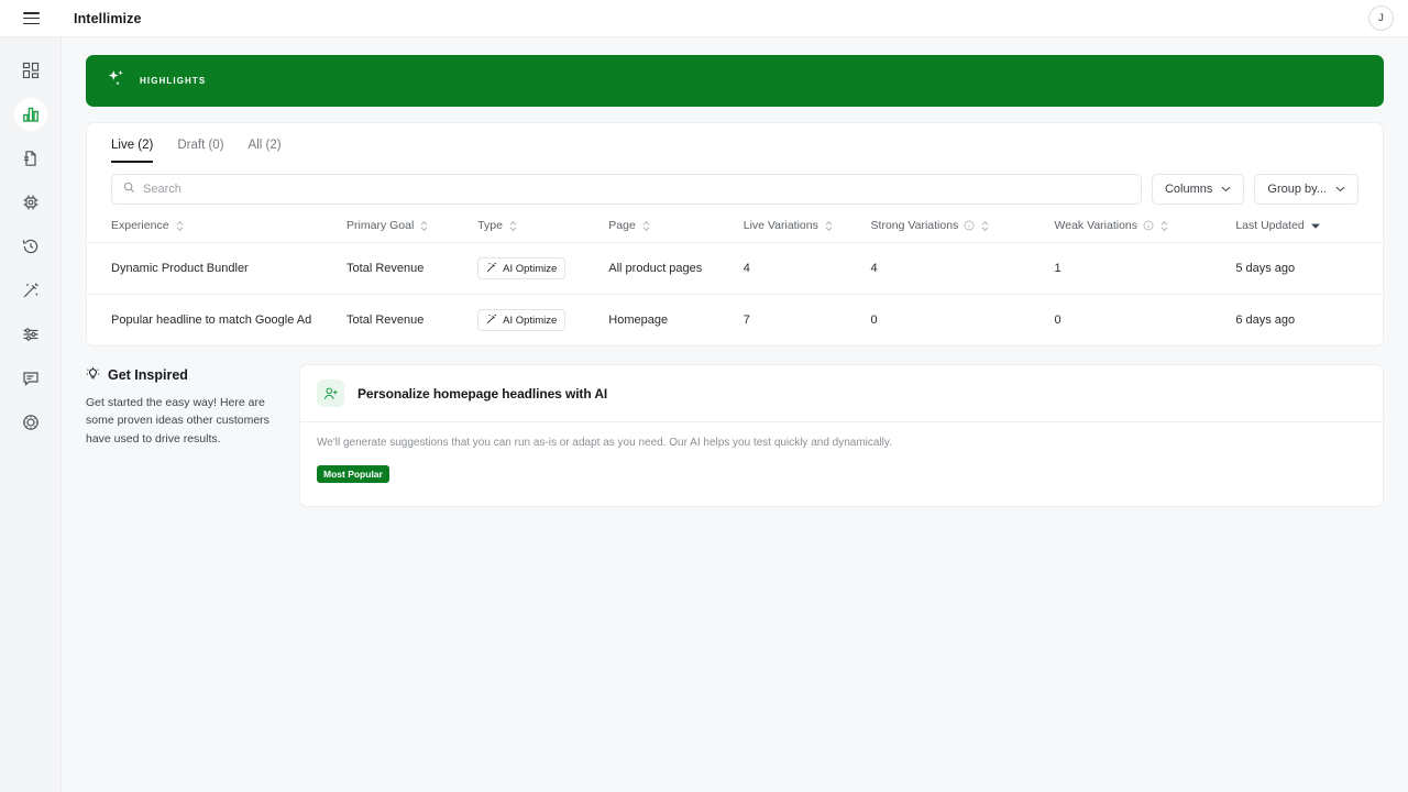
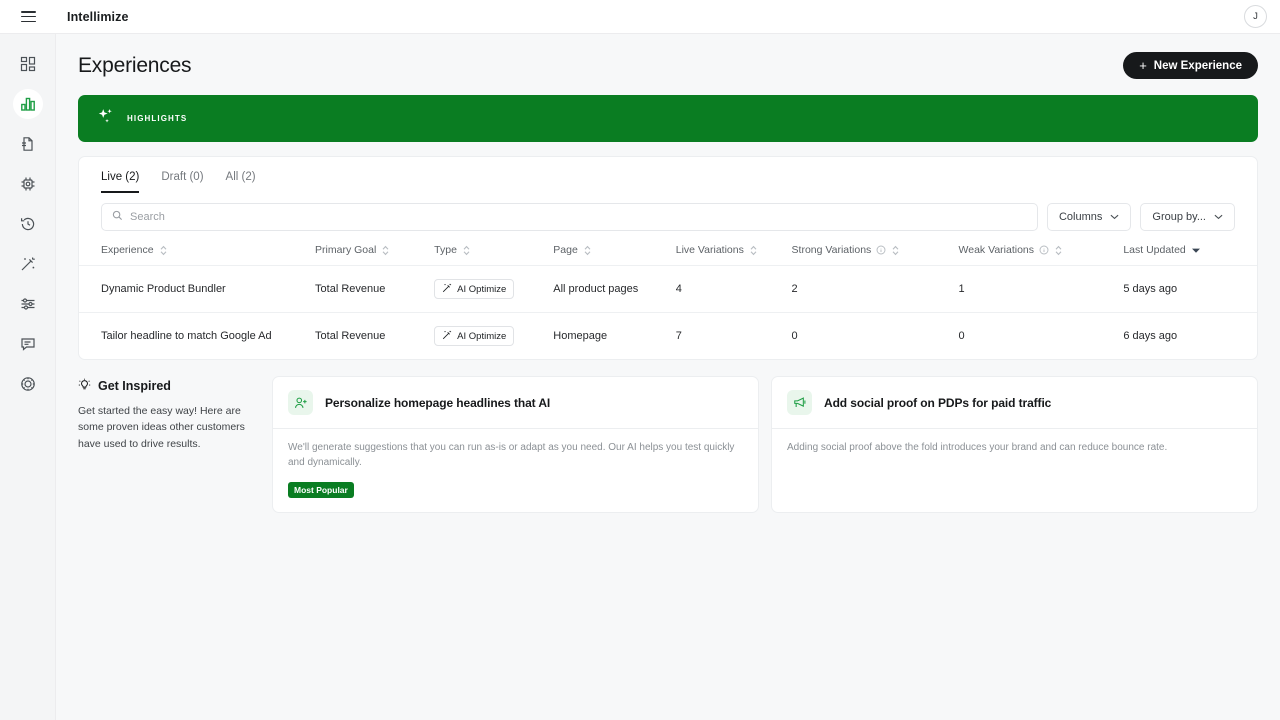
  Intellimize
  J
+ Experiences
+ +
+ New Experience
  HIGHLIGHTS
  Live (2)
  Draft (0)
  All (2)
  Search
  Columns
  Group by...
  Experience	Primary Goal	Type	Page	Live Variations	Strong Variations	Weak Variations	Last Updated
- Dynamic Product Bundler	Total Revenue	AI Optimize	All product pages	4	4	1	5 days ago
+ Dynamic Product Bundler	Total Revenue	AI Optimize	All product pages	4	2	1	5 days ago
- Popular headline to match Google Ad	Total Revenue	AI Optimize	Homepage	7	0	0	6 days ago
+ Tailor headline to match Google Ad	Total Revenue	AI Optimize	Homepage	7	0	0	6 days ago
  Get Inspired
  Get started the easy way! Here are some proven ideas other customers have used to drive results.
- Personalize homepage headlines with AI
+ Personalize homepage headlines that AI
  We'll generate suggestions that you can run as-is or adapt as you need. Our AI helps you test quickly and dynamically.
  Most Popular
+ Add social proof on PDPs for paid traffic
+ Adding social proof above the fold introduces your brand and can reduce bounce rate.
